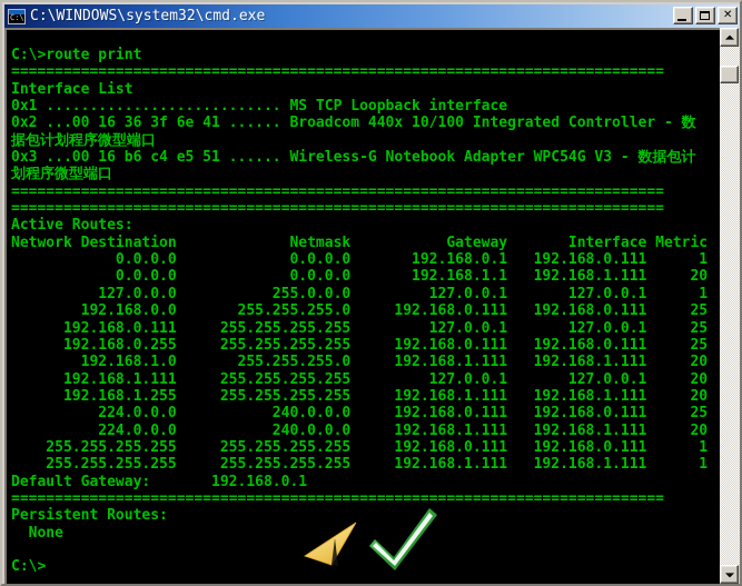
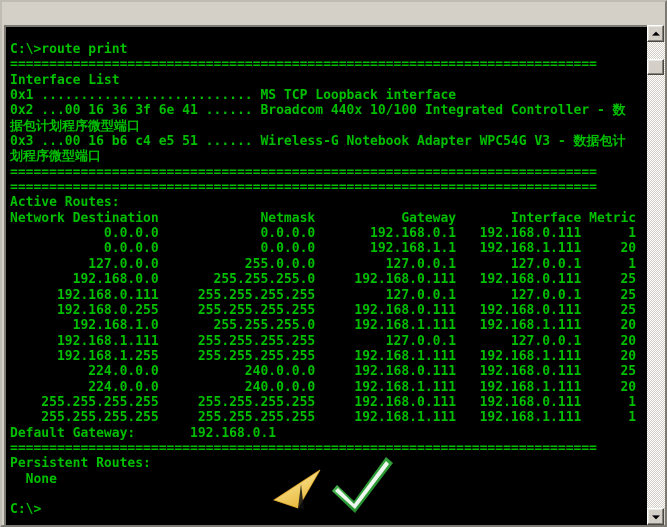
- C:\
- C:\WINDOWS\system32\cmd.exe
- ✕
  C:\>route print
  ===========================================================================
  Interface List
  0x1 ........................... MS TCP Loopback interface
  0x2 ...00 16 36 3f 6e 41 ...... Broadcom 440x 10/100 Integrated Controller - 数
  据包计划程序微型端口
  0x3 ...00 16 b6 c4 e5 51 ...... Wireless-G Notebook Adapter WPC54G V3 - 数据包计
  划程序微型端口
  ===========================================================================
  ===========================================================================
  Active Routes:
  Network Destination Netmask Gateway Interface Metric
  0.0.0.0 0.0.0.0 192.168.0.1 192.168.0.111 1
  0.0.0.0 0.0.0.0 192.168.1.1 192.168.1.111 20
  127.0.0.0 255.0.0.0 127.0.0.1 127.0.0.1 1
  192.168.0.0 255.255.255.0 192.168.0.111 192.168.0.111 25
  192.168.0.111 255.255.255.255 127.0.0.1 127.0.0.1 25
  192.168.0.255 255.255.255.255 192.168.0.111 192.168.0.111 25
  192.168.1.0 255.255.255.0 192.168.1.111 192.168.1.111 20
  192.168.1.111 255.255.255.255 127.0.0.1 127.0.0.1 20
  192.168.1.255 255.255.255.255 192.168.1.111 192.168.1.111 20
  224.0.0.0 240.0.0.0 192.168.0.111 192.168.0.111 25
  224.0.0.0 240.0.0.0 192.168.1.111 192.168.1.111 20
  255.255.255.255 255.255.255.255 192.168.0.111 192.168.0.111 1
  255.255.255.255 255.255.255.255 192.168.1.111 192.168.1.111 1
  Default Gateway: 192.168.0.1
  ===========================================================================
  Persistent Routes:
  None
  C:\>
